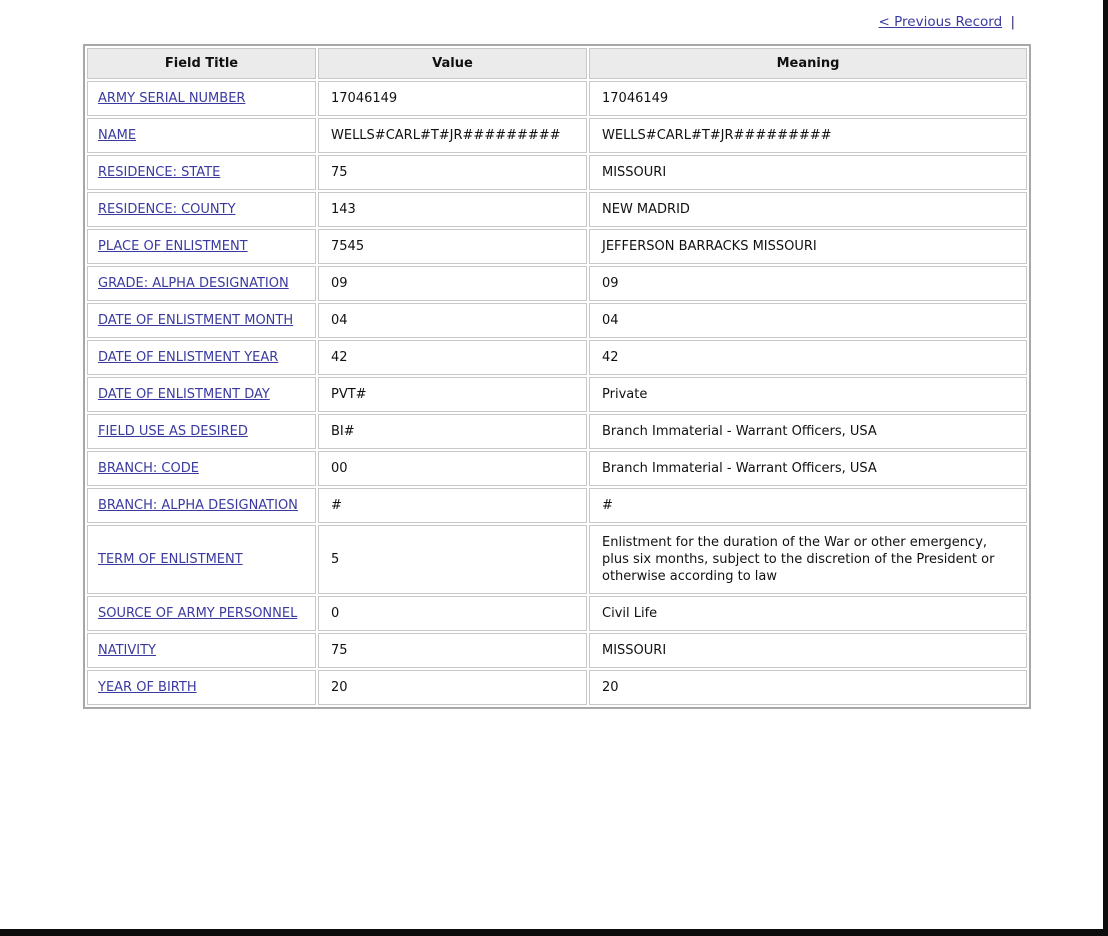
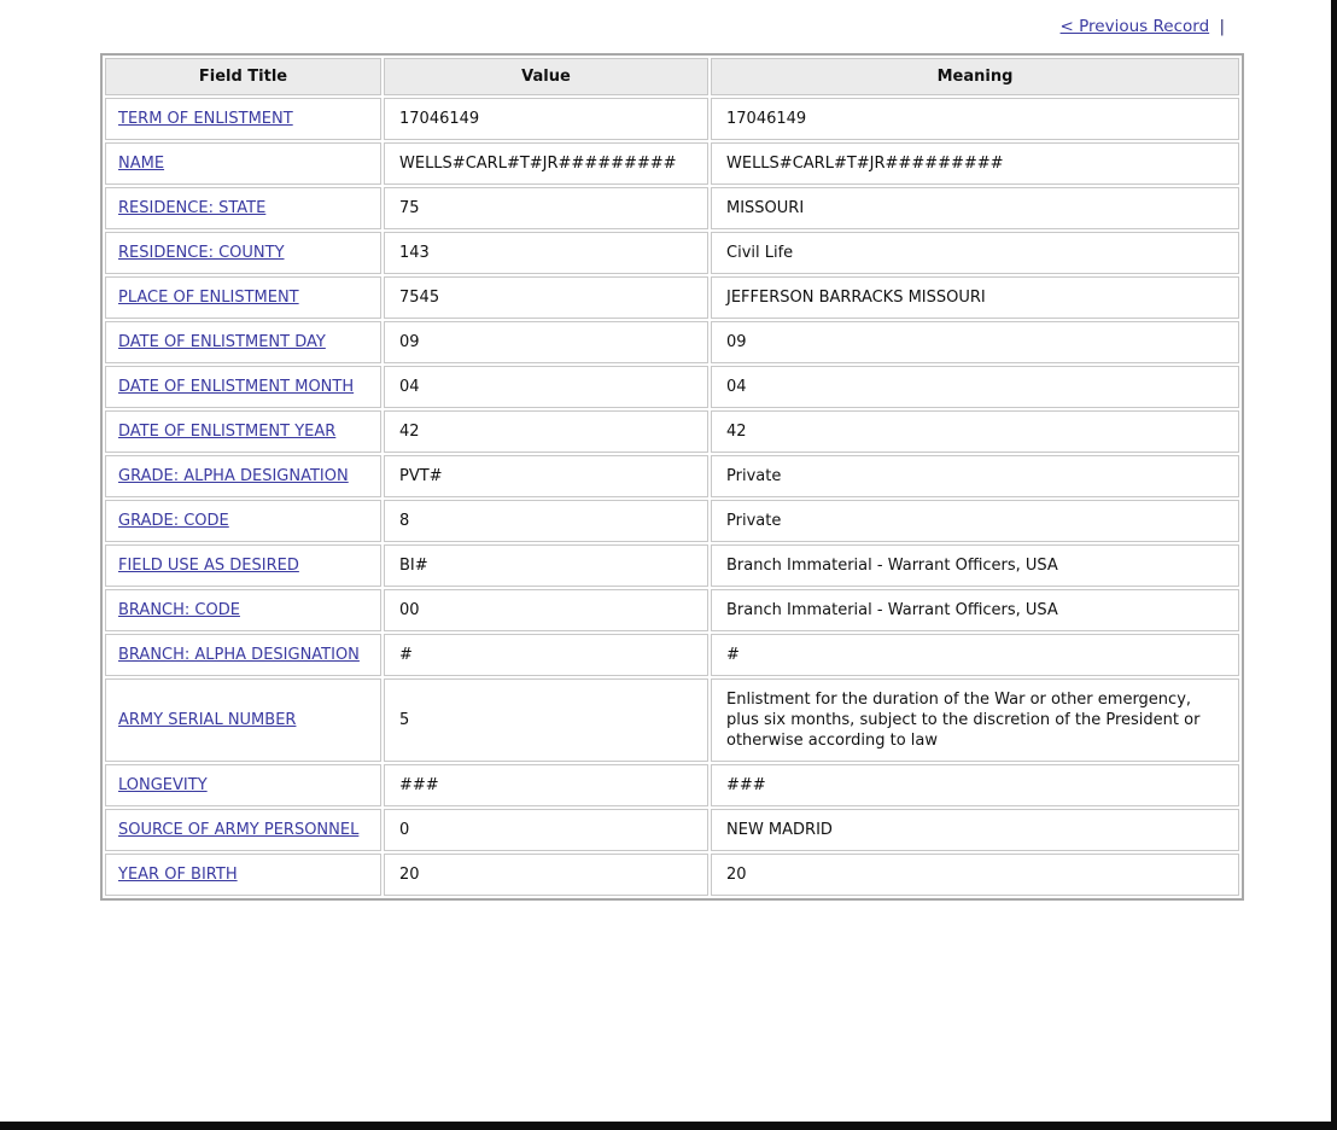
  < Previous Record |
  Field Title	Value	Meaning
- ARMY SERIAL NUMBER	17046149	17046149
+ TERM OF ENLISTMENT	17046149	17046149
  NAME	WELLS#CARL#T#JR#########	WELLS#CARL#T#JR#########
  RESIDENCE: STATE	75	MISSOURI
- RESIDENCE: COUNTY	143	NEW MADRID
+ RESIDENCE: COUNTY	143	Civil Life
  PLACE OF ENLISTMENT	7545	JEFFERSON BARRACKS MISSOURI
- GRADE: ALPHA DESIGNATION	09	09
+ DATE OF ENLISTMENT DAY	09	09
  DATE OF ENLISTMENT MONTH	04	04
  DATE OF ENLISTMENT YEAR	42	42
- DATE OF ENLISTMENT DAY	PVT#	Private
+ GRADE: ALPHA DESIGNATION	PVT#	Private
+ GRADE: CODE	8	Private
  FIELD USE AS DESIRED	BI#	Branch Immaterial - Warrant Officers, USA
  BRANCH: CODE	00	Branch Immaterial - Warrant Officers, USA
  BRANCH: ALPHA DESIGNATION	#	#
- TERM OF ENLISTMENT	5	Enlistment for the duration of the War or other emergency, plus six months, subject to the discretion of the President or otherwise according to law
+ ARMY SERIAL NUMBER	5	Enlistment for the duration of the War or other emergency, plus six months, subject to the discretion of the President or otherwise according to law
+ LONGEVITY	###	###
- SOURCE OF ARMY PERSONNEL	0	Civil Life
+ SOURCE OF ARMY PERSONNEL	0	NEW MADRID
- NATIVITY	75	MISSOURI
  YEAR OF BIRTH	20	20
